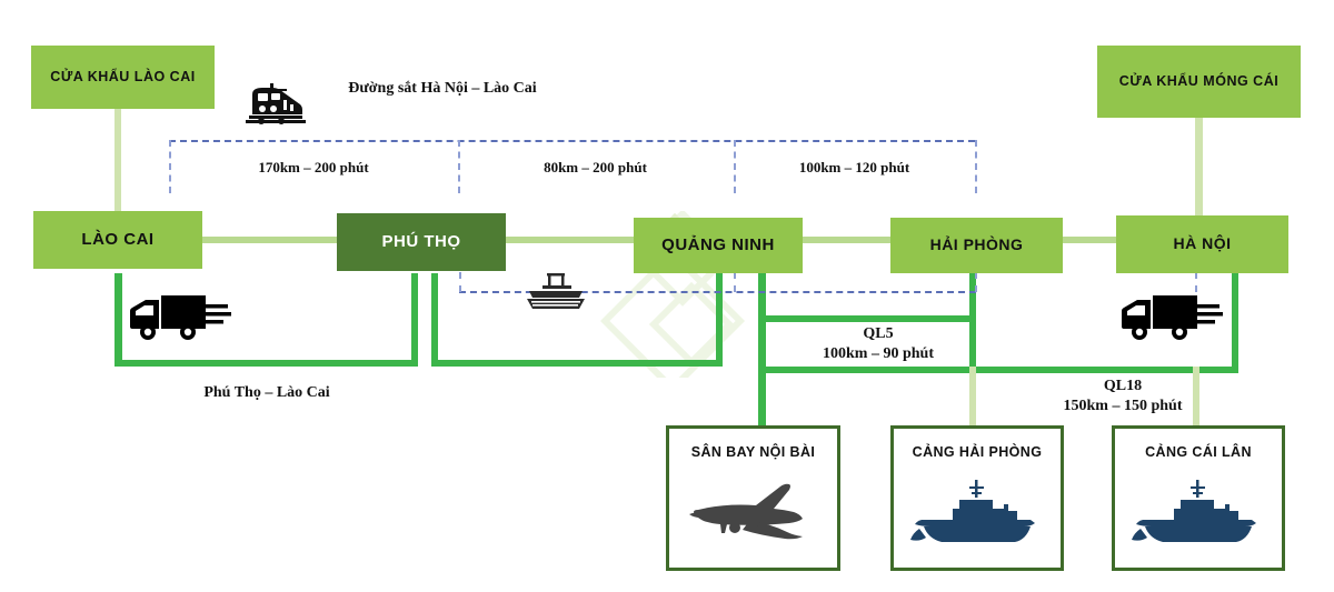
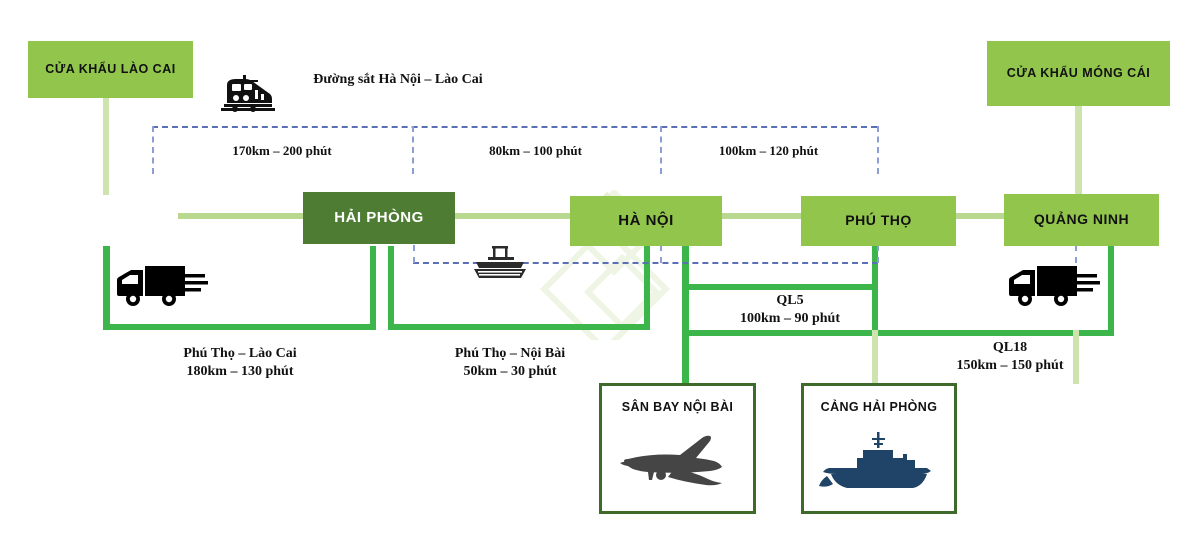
  CỬA KHẨU LÀO CAI
  CỬA KHẨU MÓNG CÁI
- LÀO CAI
- PHÚ THỌ
+ HẢI PHÒNG
- QUẢNG NINH
+ HÀ NỘI
- HẢI PHÒNG
+ PHÚ THỌ
- HÀ NỘI
+ QUẢNG NINH
  Đường sắt Hà Nội – Lào Cai
  170km – 200 phút
- 80km – 200 phút
+ 80km – 100 phút
  100km – 120 phút
  Phú Thọ – Lào Cai
+ 180km – 130 phút
+ Phú Thọ – Nội Bài
+ 50km – 30 phút
  QL5
  100km – 90 phút
  QL18
  150km – 150 phút
  SÂN BAY NỘI BÀI
  CẢNG HẢI PHÒNG
- CẢNG CÁI LÂN
